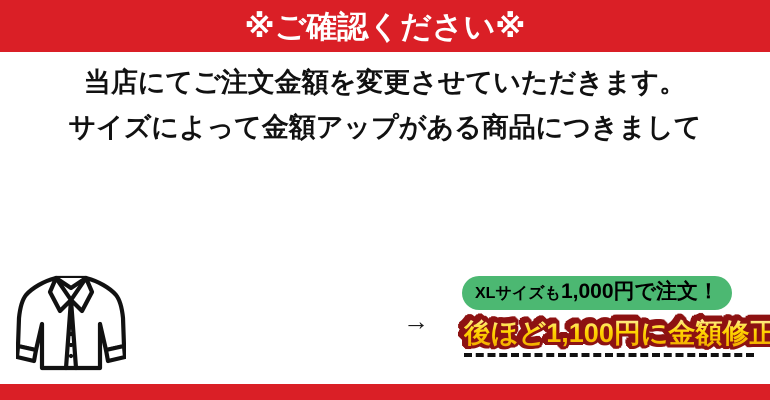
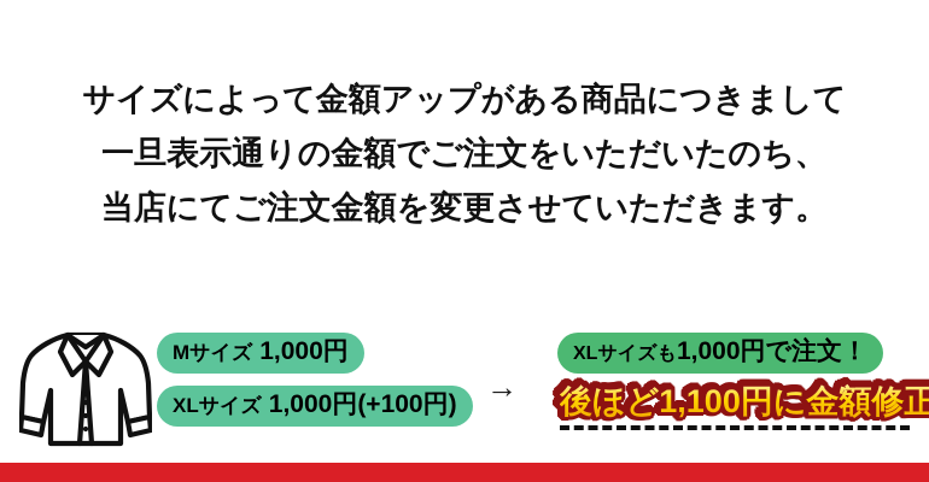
- ※ご確認ください※
- 当店にてご注文金額を変更させていただきます。
+ サイズによって金額アップがある商品につきまして
+ 一旦表示通りの金額でご注文をいただいたのち、
- サイズによって金額アップがある商品につきまして
+ 当店にてご注文金額を変更させていただきます。
+ Mサイズ 1,000円
+ XLサイズ 1,000円(+100円)
  →
  XLサイズも1,000円で注文！
  後ほど1,100円に金額修正
